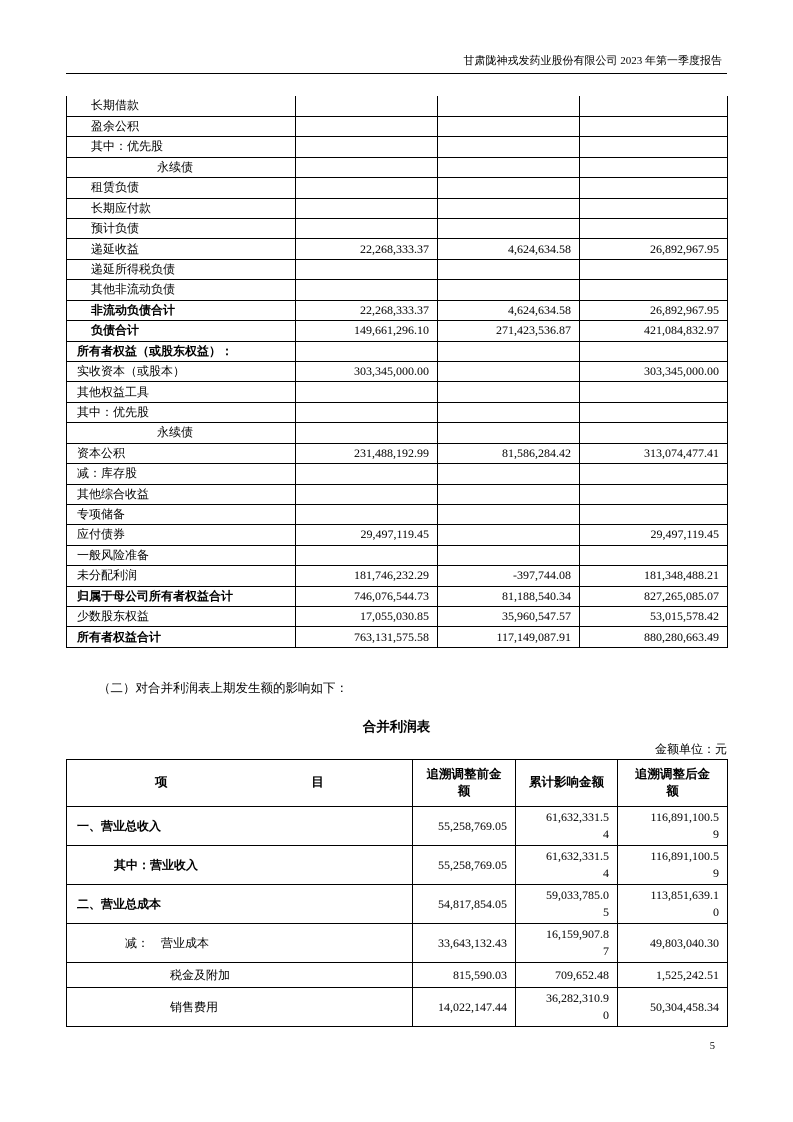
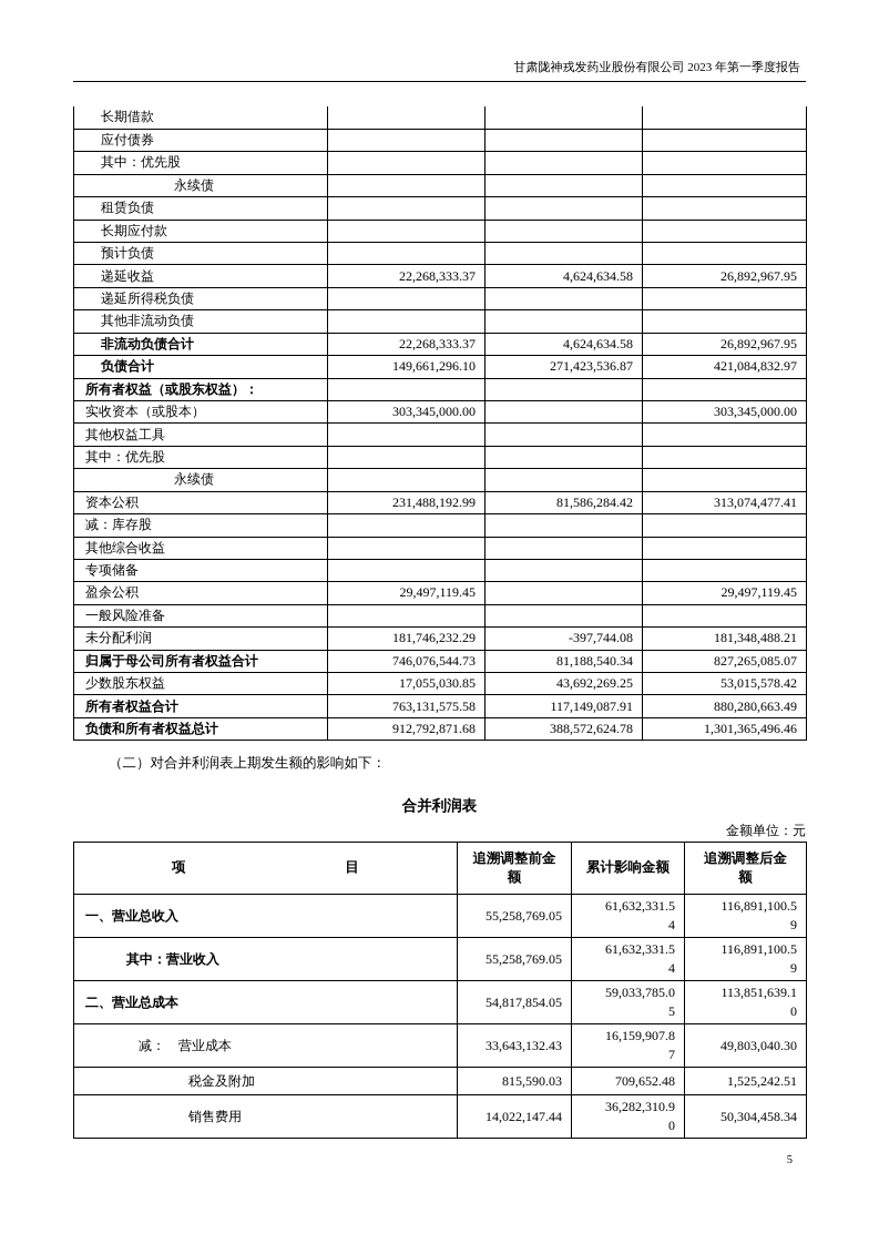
  甘肃陇神戎发药业股份有限公司 2023 年第一季度报告
  长期借款
- 盈余公积
+ 应付债券
  其中：优先股
  永续债
  租赁负债
  长期应付款
  预计负债
  递延收益	22,268,333.37	4,624,634.58	26,892,967.95
  递延所得税负债
  其他非流动负债
  非流动负债合计	22,268,333.37	4,624,634.58	26,892,967.95
  负债合计	149,661,296.10	271,423,536.87	421,084,832.97
  所有者权益（或股东权益）：
  实收资本（或股本）	303,345,000.00		303,345,000.00
  其他权益工具
  其中：优先股
  永续债
  资本公积	231,488,192.99	81,586,284.42	313,074,477.41
  减：库存股
  其他综合收益
  专项储备
- 应付债券	29,497,119.45		29,497,119.45
+ 盈余公积	29,497,119.45		29,497,119.45
  一般风险准备
  未分配利润	181,746,232.29	-397,744.08	181,348,488.21
  归属于母公司所有者权益合计	746,076,544.73	81,188,540.34	827,265,085.07
- 少数股东权益	17,055,030.85	35,960,547.57	53,015,578.42
+ 少数股东权益	17,055,030.85	43,692,269.25	53,015,578.42
  所有者权益合计	763,131,575.58	117,149,087.91	880,280,663.49
+ 负债和所有者权益总计	912,792,871.68	388,572,624.78	1,301,365,496.46
  （二）对合并利润表上期发生额的影响如下：
  合并利润表
  金额单位：元
  项 目	追溯调整前金额	累计影响金额	追溯调整后金额
  一、营业总收入	55,258,769.05	61,632,331.54	116,891,100.59
  其中：营业收入	55,258,769.05	61,632,331.54	116,891,100.59
  二、营业总成本	54,817,854.05	59,033,785.05	113,851,639.10
  减： 营业成本	33,643,132.43	16,159,907.87	49,803,040.30
  税金及附加	815,590.03	709,652.48	1,525,242.51
  销售费用	14,022,147.44	36,282,310.90	50,304,458.34
  5
